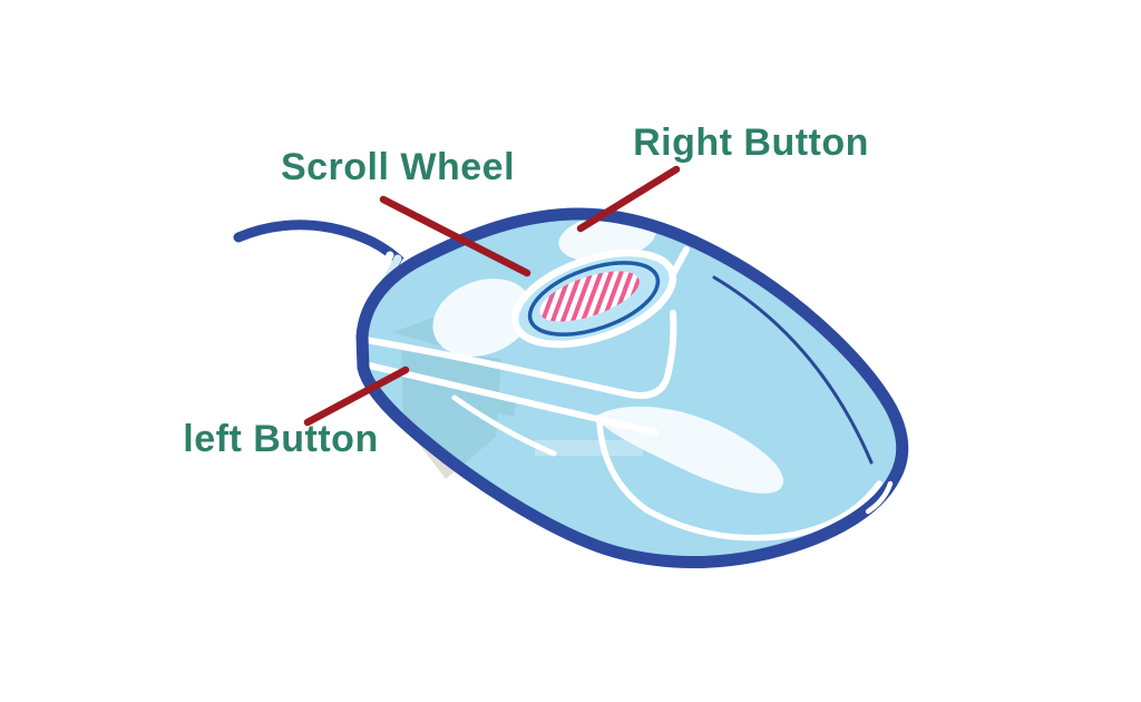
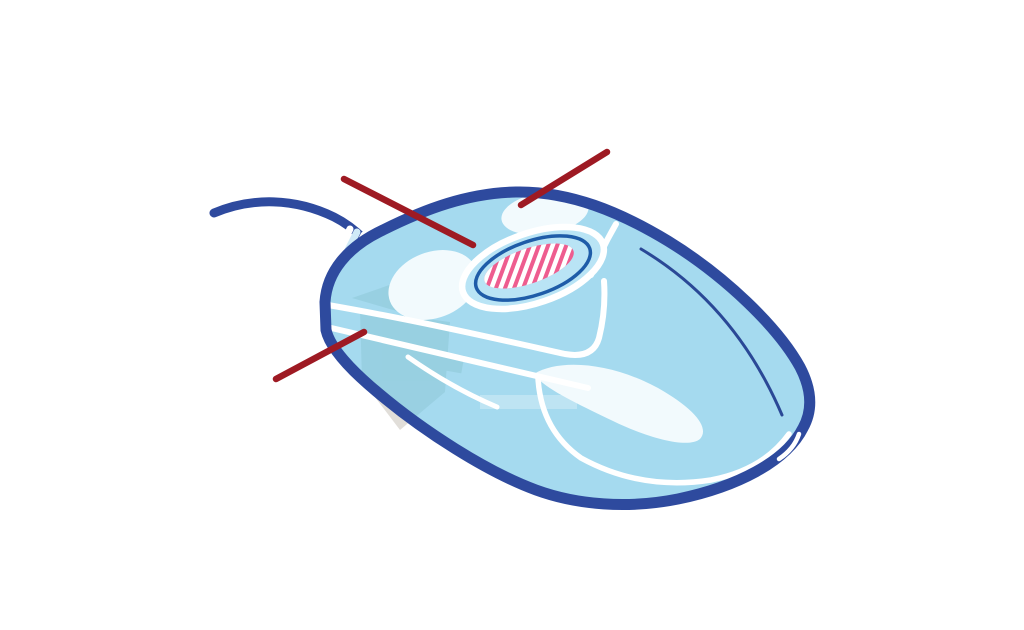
- Scroll Wheel
- Right Button
- left Button
